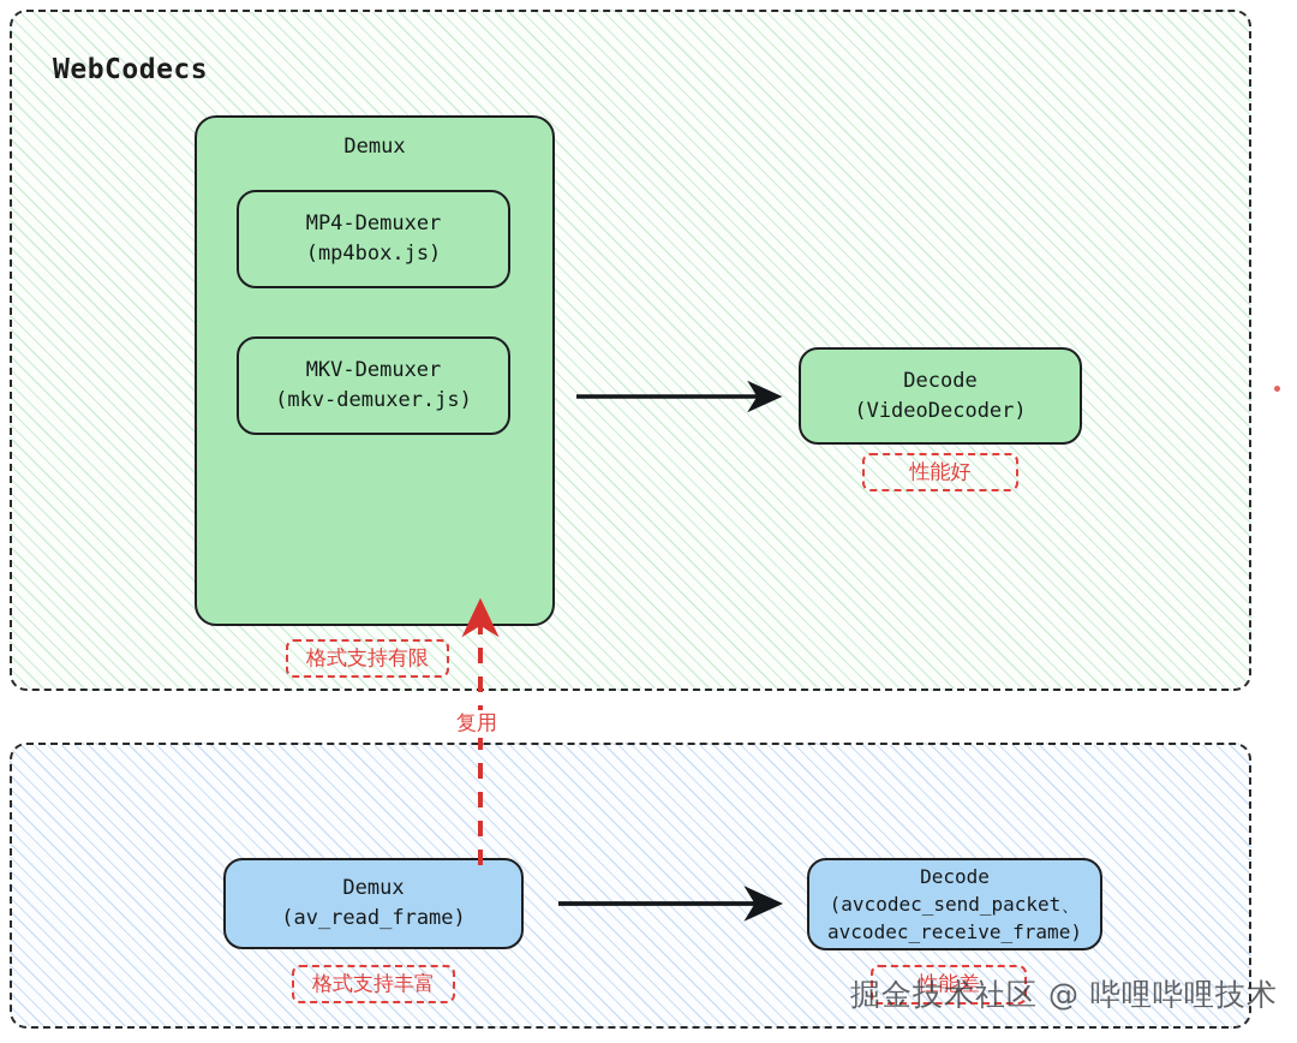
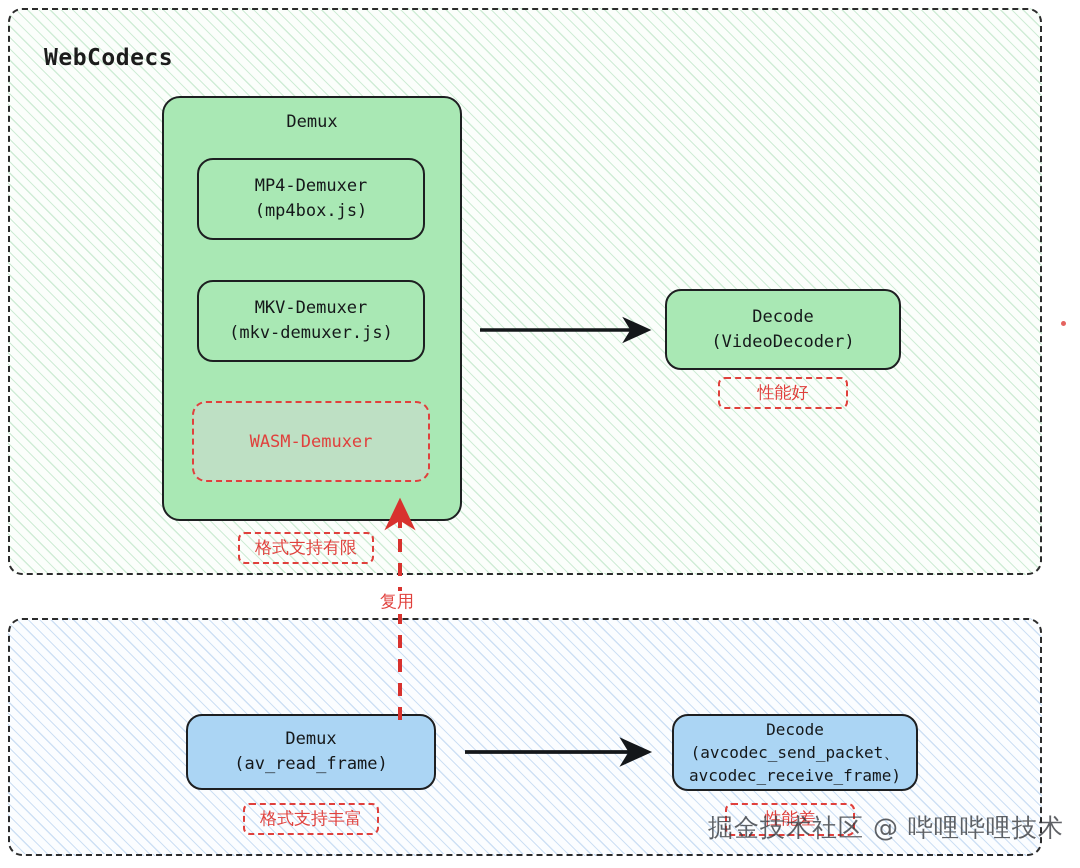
  WebCodecs
  Demux
  MP4-Demuxer
  (mp4box.js)
  MKV-Demuxer
  (mkv-demuxer.js)
+ WASM-Demuxer
  格式支持有限
  Decode
  (VideoDecoder)
  性能好
  Demux
  (av_read_frame)
  格式支持丰富
  Decode
  (avcodec_send_packet、
  avcodec_receive_frame)
  性能差
  复用
  掘金技术社区 @ 哔哩哔哩技术
